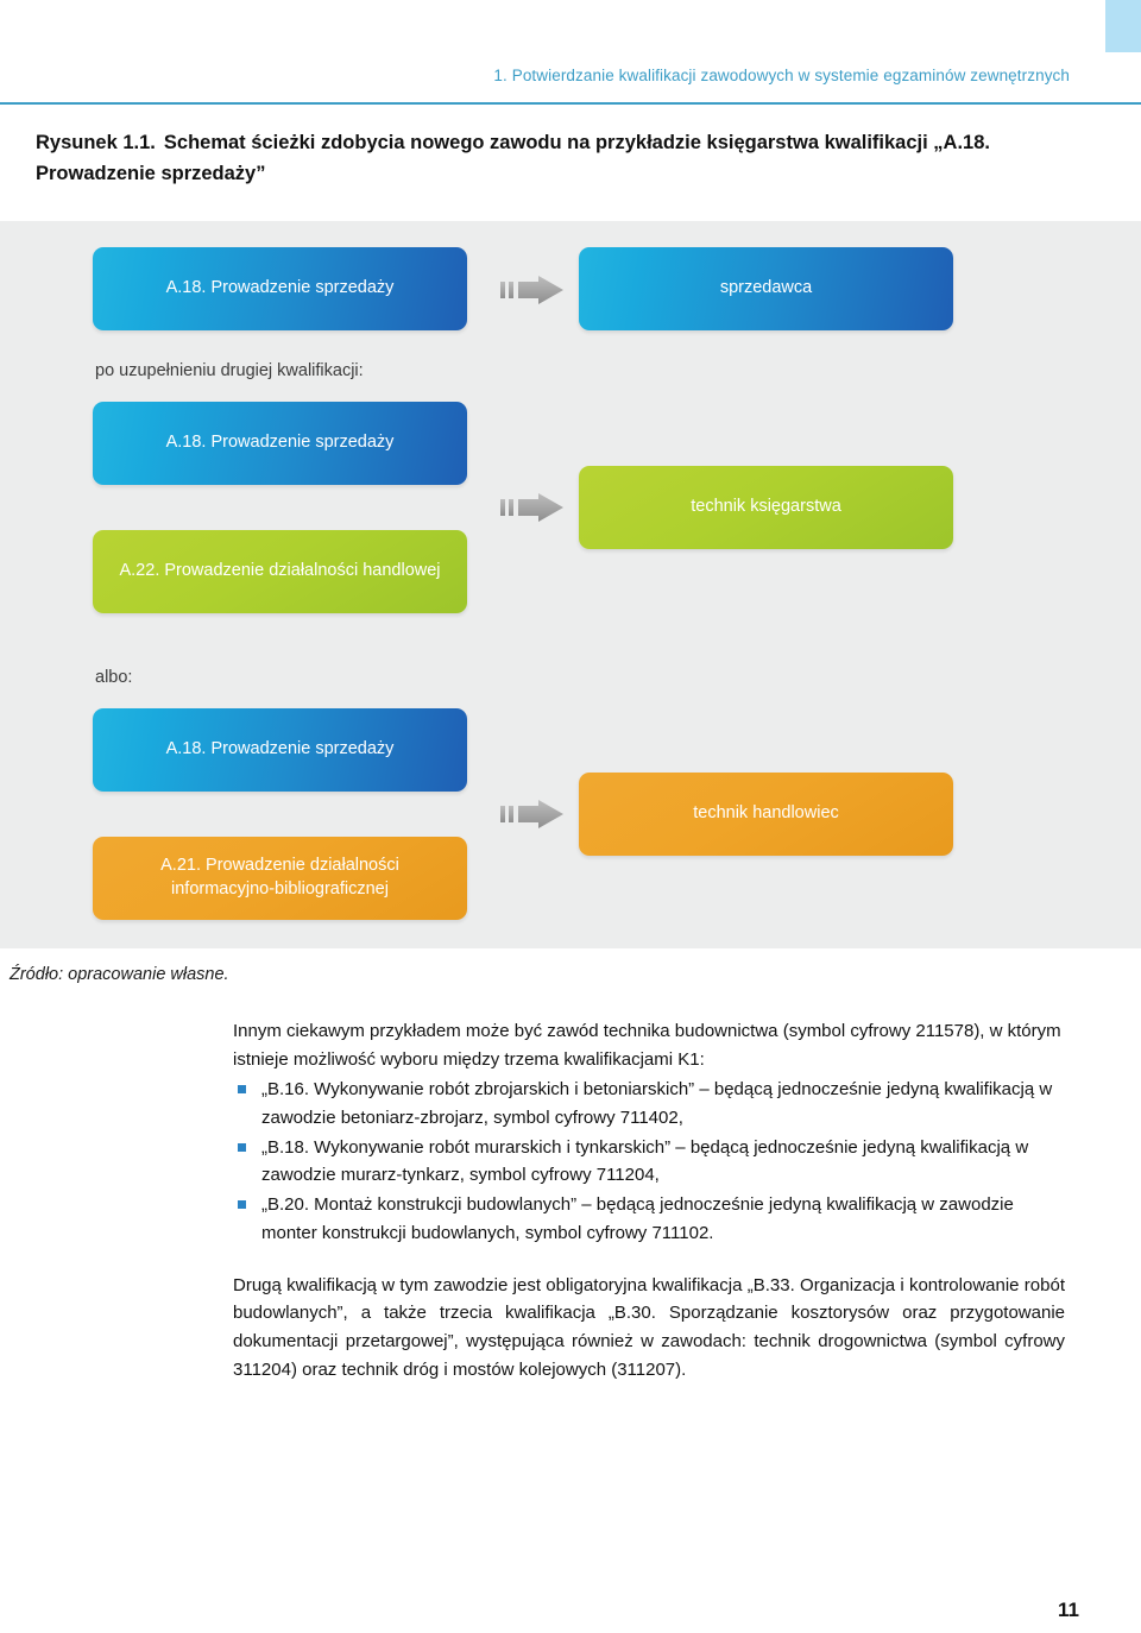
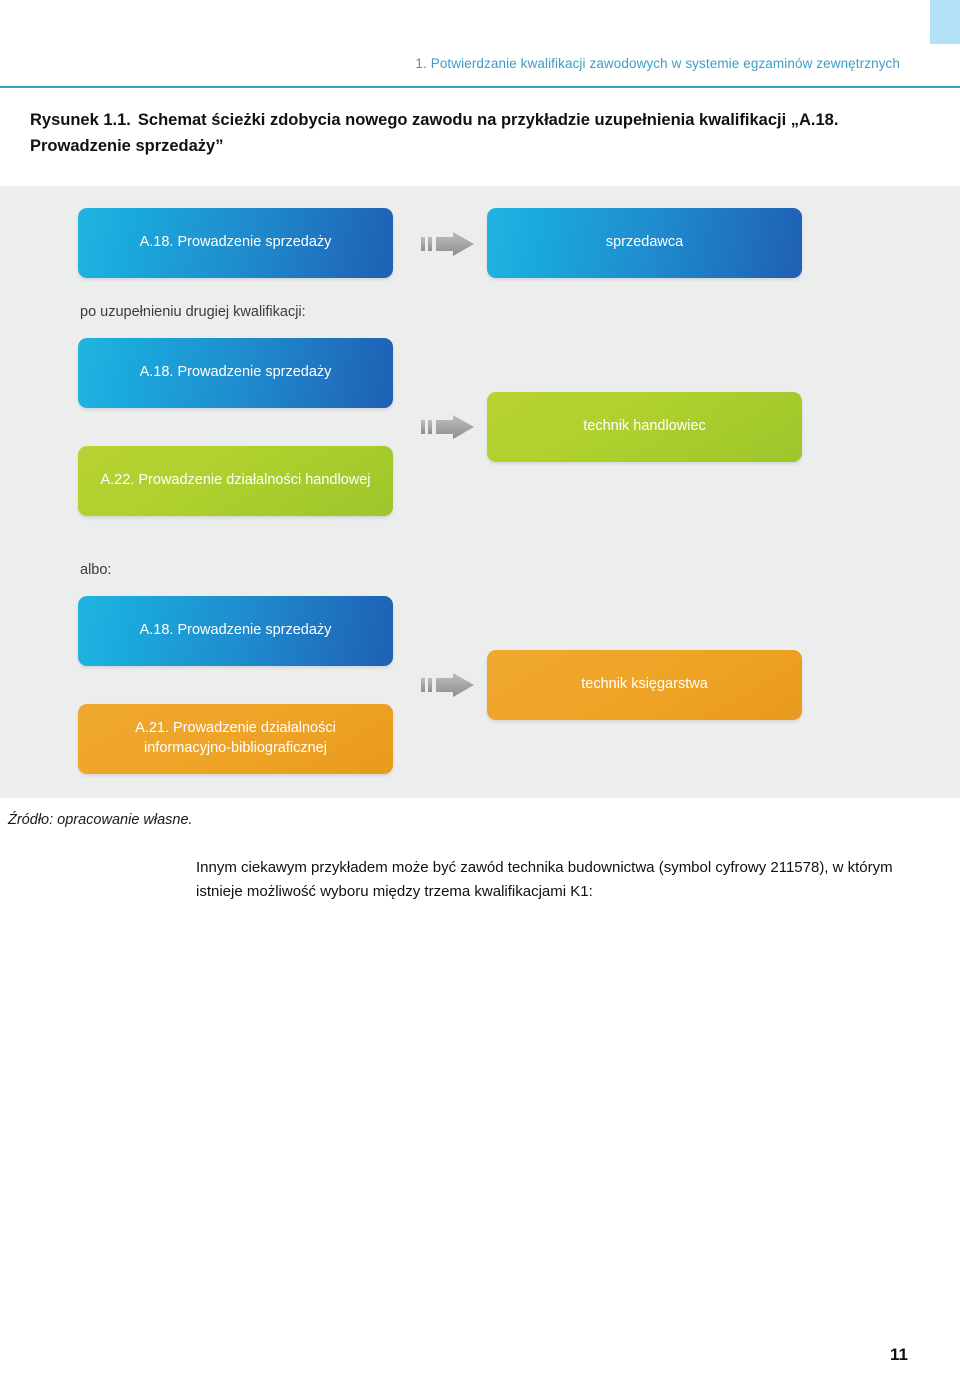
  1. Potwierdzanie kwalifikacji zawodowych w systemie egzaminów zewnętrznych
- Rysunek 1.1. Schemat ścieżki zdobycia nowego zawodu na przykładzie księgarstwa kwalifikacji „A.18. Prowadzenie sprzedaży”
+ Rysunek 1.1. Schemat ścieżki zdobycia nowego zawodu na przykładzie uzupełnienia kwalifikacji „A.18. Prowadzenie sprzedaży”
  A.18. Prowadzenie sprzedaży
  sprzedawca
  po uzupełnieniu drugiej kwalifikacji:
  A.18. Prowadzenie sprzedaży
  A.22. Prowadzenie działalności handlowej
- technik księgarstwa
+ technik handlowiec
  albo:
  A.18. Prowadzenie sprzedaży
  A.21. Prowadzenie działalności informacyjno-bibliograficznej
- technik handlowiec
+ technik księgarstwa
  Źródło: opracowanie własne.
  Innym ciekawym przykładem może być zawód technika budownictwa (symbol cyfrowy 211578), w którym istnieje możliwość wyboru między trzema kwalifikacjami K1:
- „B.16. Wykonywanie robót zbrojarskich i betoniarskich” – będącą jednocześnie jedyną kwalifikacją w zawodzie betoniarz-zbrojarz, symbol cyfrowy 711402,
- „B.18. Wykonywanie robót murarskich i tynkarskich” – będącą jednocześnie jedyną kwalifikacją w zawodzie murarz-tynkarz, symbol cyfrowy 711204,
- „B.20. Montaż konstrukcji budowlanych” – będącą jednocześnie jedyną kwalifikacją w zawodzie monter konstrukcji budowlanych, symbol cyfrowy 711102.
- Drugą kwalifikacją w tym zawodzie jest obligatoryjna kwalifikacja „B.33. Organizacja i kontrolowanie robót budowlanych”, a także trzecia kwalifikacja „B.30. Sporządzanie kosztorysów oraz przygotowanie dokumentacji przetargowej”, występująca również w zawodach: technik drogownictwa (symbol cyfrowy 311204) oraz technik dróg i mostów kolejowych (311207).
  11
